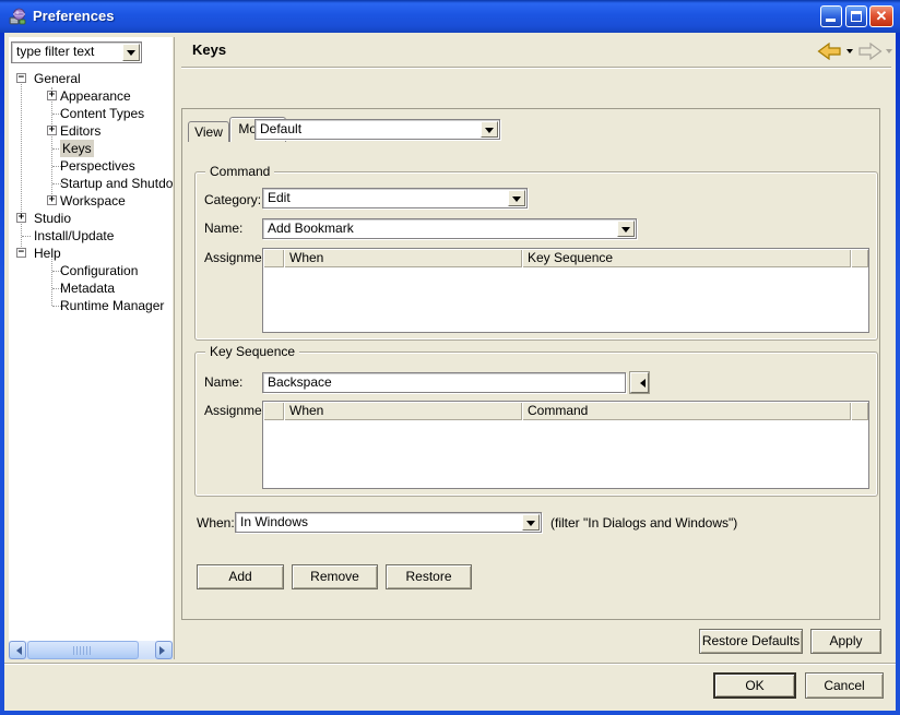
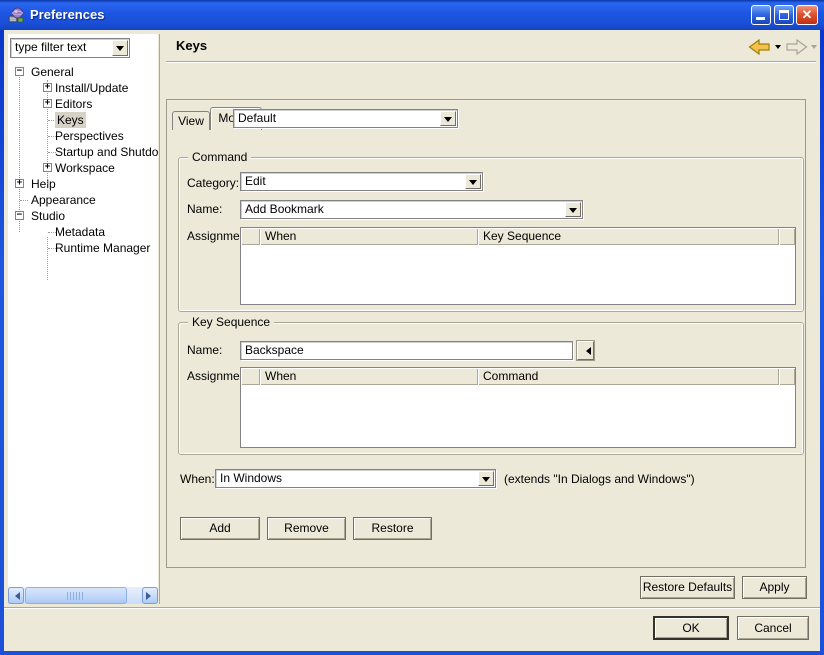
  Preferences
  ✕
  type filter text
  −
  General
  +
- Appearance
+ Install/Update
- Content Types
  +
  Editors
  Keys
  Perspectives
  Startup and Shutdo
  +
  Workspace
  +
- Studio
+ Help
- Install/Update
+ Appearance
  −
- Help
+ Studio
- Configuration
  Metadata
  Runtime Manager
  Keys
  View
  Default
  Command
  Category:
  Edit
  Name:
  Add Bookmark
  When
  Key Sequence
  Key Sequence
  Name:
  Backspace
  When
  Command
  When:
  In Windows
- (filter "In Dialogs and Windows")
+ (extends "In Dialogs and Windows")
  Add
  Remove
  Restore
  Restore Defaults
  Apply
  OK
  Cancel
